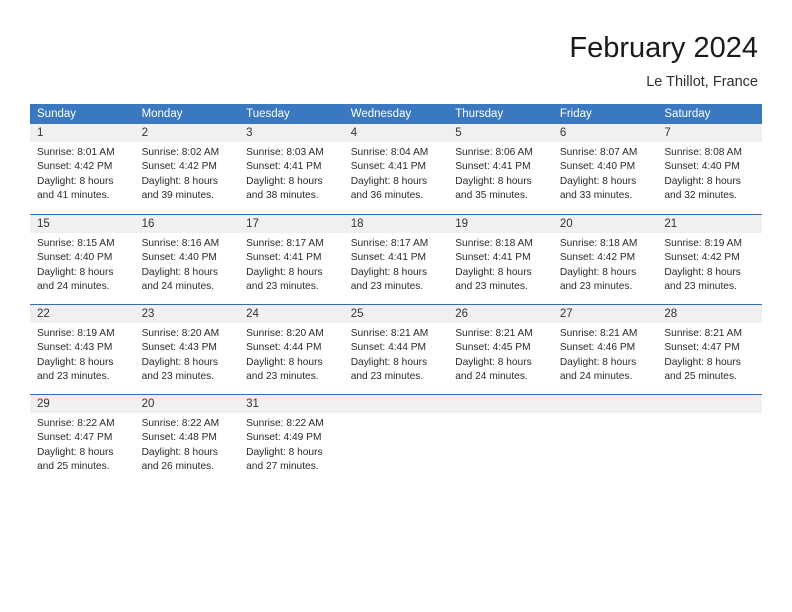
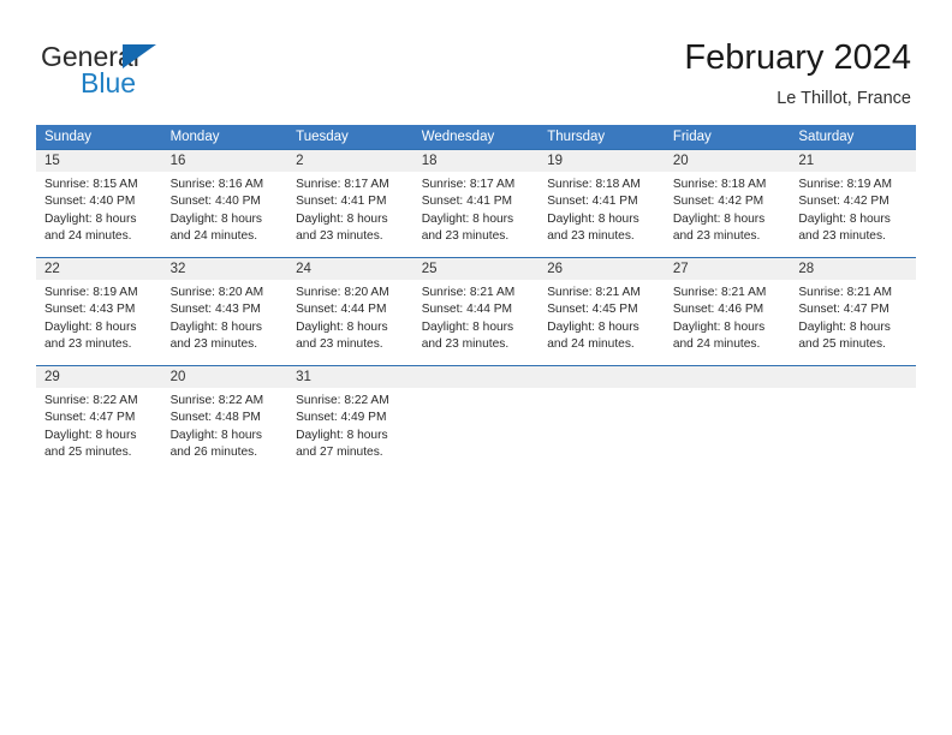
+ General
+ Blue
  February 2024
  Le Thillot, France
  Sunday	Monday	Tuesday	Wednesday	Thursday	Friday	Saturday
- 1Sunrise: 8:01 AMSunset: 4:42 PMDaylight: 8 hoursand 41 minutes.	2Sunrise: 8:02 AMSunset: 4:42 PMDaylight: 8 hoursand 39 minutes.	3Sunrise: 8:03 AMSunset: 4:41 PMDaylight: 8 hoursand 38 minutes.	4Sunrise: 8:04 AMSunset: 4:41 PMDaylight: 8 hoursand 36 minutes.	5Sunrise: 8:06 AMSunset: 4:41 PMDaylight: 8 hoursand 35 minutes.	6Sunrise: 8:07 AMSunset: 4:40 PMDaylight: 8 hoursand 33 minutes.	7Sunrise: 8:08 AMSunset: 4:40 PMDaylight: 8 hoursand 32 minutes.
- 15Sunrise: 8:15 AMSunset: 4:40 PMDaylight: 8 hoursand 24 minutes.	16Sunrise: 8:16 AMSunset: 4:40 PMDaylight: 8 hoursand 24 minutes.	17Sunrise: 8:17 AMSunset: 4:41 PMDaylight: 8 hoursand 23 minutes.	18Sunrise: 8:17 AMSunset: 4:41 PMDaylight: 8 hoursand 23 minutes.	19Sunrise: 8:18 AMSunset: 4:41 PMDaylight: 8 hoursand 23 minutes.	20Sunrise: 8:18 AMSunset: 4:42 PMDaylight: 8 hoursand 23 minutes.	21Sunrise: 8:19 AMSunset: 4:42 PMDaylight: 8 hoursand 23 minutes.
+ 15Sunrise: 8:15 AMSunset: 4:40 PMDaylight: 8 hoursand 24 minutes.	16Sunrise: 8:16 AMSunset: 4:40 PMDaylight: 8 hoursand 24 minutes.	2Sunrise: 8:17 AMSunset: 4:41 PMDaylight: 8 hoursand 23 minutes.	18Sunrise: 8:17 AMSunset: 4:41 PMDaylight: 8 hoursand 23 minutes.	19Sunrise: 8:18 AMSunset: 4:41 PMDaylight: 8 hoursand 23 minutes.	20Sunrise: 8:18 AMSunset: 4:42 PMDaylight: 8 hoursand 23 minutes.	21Sunrise: 8:19 AMSunset: 4:42 PMDaylight: 8 hoursand 23 minutes.
- 22Sunrise: 8:19 AMSunset: 4:43 PMDaylight: 8 hoursand 23 minutes.	23Sunrise: 8:20 AMSunset: 4:43 PMDaylight: 8 hoursand 23 minutes.	24Sunrise: 8:20 AMSunset: 4:44 PMDaylight: 8 hoursand 23 minutes.	25Sunrise: 8:21 AMSunset: 4:44 PMDaylight: 8 hoursand 23 minutes.	26Sunrise: 8:21 AMSunset: 4:45 PMDaylight: 8 hoursand 24 minutes.	27Sunrise: 8:21 AMSunset: 4:46 PMDaylight: 8 hoursand 24 minutes.	28Sunrise: 8:21 AMSunset: 4:47 PMDaylight: 8 hoursand 25 minutes.
+ 22Sunrise: 8:19 AMSunset: 4:43 PMDaylight: 8 hoursand 23 minutes.	32Sunrise: 8:20 AMSunset: 4:43 PMDaylight: 8 hoursand 23 minutes.	24Sunrise: 8:20 AMSunset: 4:44 PMDaylight: 8 hoursand 23 minutes.	25Sunrise: 8:21 AMSunset: 4:44 PMDaylight: 8 hoursand 23 minutes.	26Sunrise: 8:21 AMSunset: 4:45 PMDaylight: 8 hoursand 24 minutes.	27Sunrise: 8:21 AMSunset: 4:46 PMDaylight: 8 hoursand 24 minutes.	28Sunrise: 8:21 AMSunset: 4:47 PMDaylight: 8 hoursand 25 minutes.
  29Sunrise: 8:22 AMSunset: 4:47 PMDaylight: 8 hoursand 25 minutes.	20Sunrise: 8:22 AMSunset: 4:48 PMDaylight: 8 hoursand 26 minutes.	31Sunrise: 8:22 AMSunset: 4:49 PMDaylight: 8 hoursand 27 minutes.
